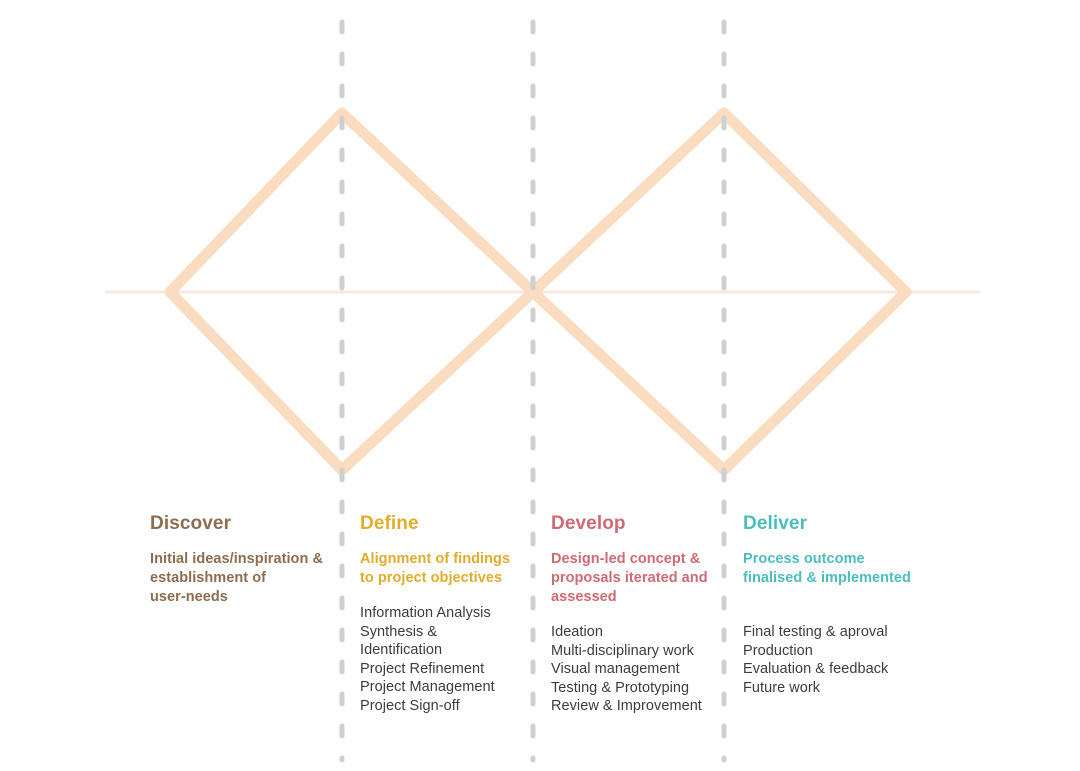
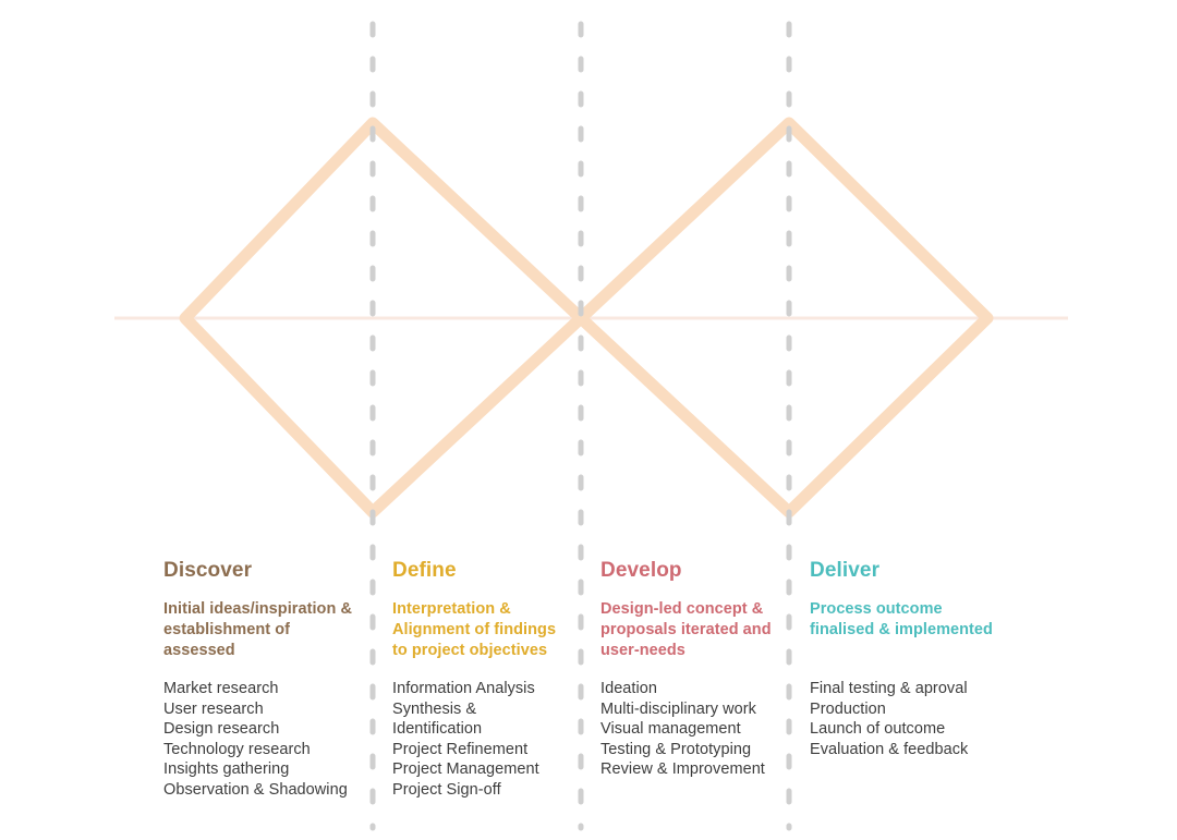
  Discover
  Initial ideas/inspiration &
  establishment of
- user-needs
+ assessed
+ Market research
+ User research
+ Design research
+ Technology research
+ Insights gathering
+ Observation & Shadowing
  Define
+ Interpretation &
  Alignment of findings
  to project objectives
  Information Analysis
  Synthesis &
  Identification
  Project Refinement
  Project Management
  Project Sign-off
  Develop
  Design-led concept &
  proposals iterated and
- assessed
+ user-needs
  Ideation
  Multi-disciplinary work
  Visual management
  Testing & Prototyping
  Review & Improvement
  Deliver
  Process outcome
  finalised & implemented
  Final testing & aproval
  Production
+ Launch of outcome
  Evaluation & feedback
- Future work
